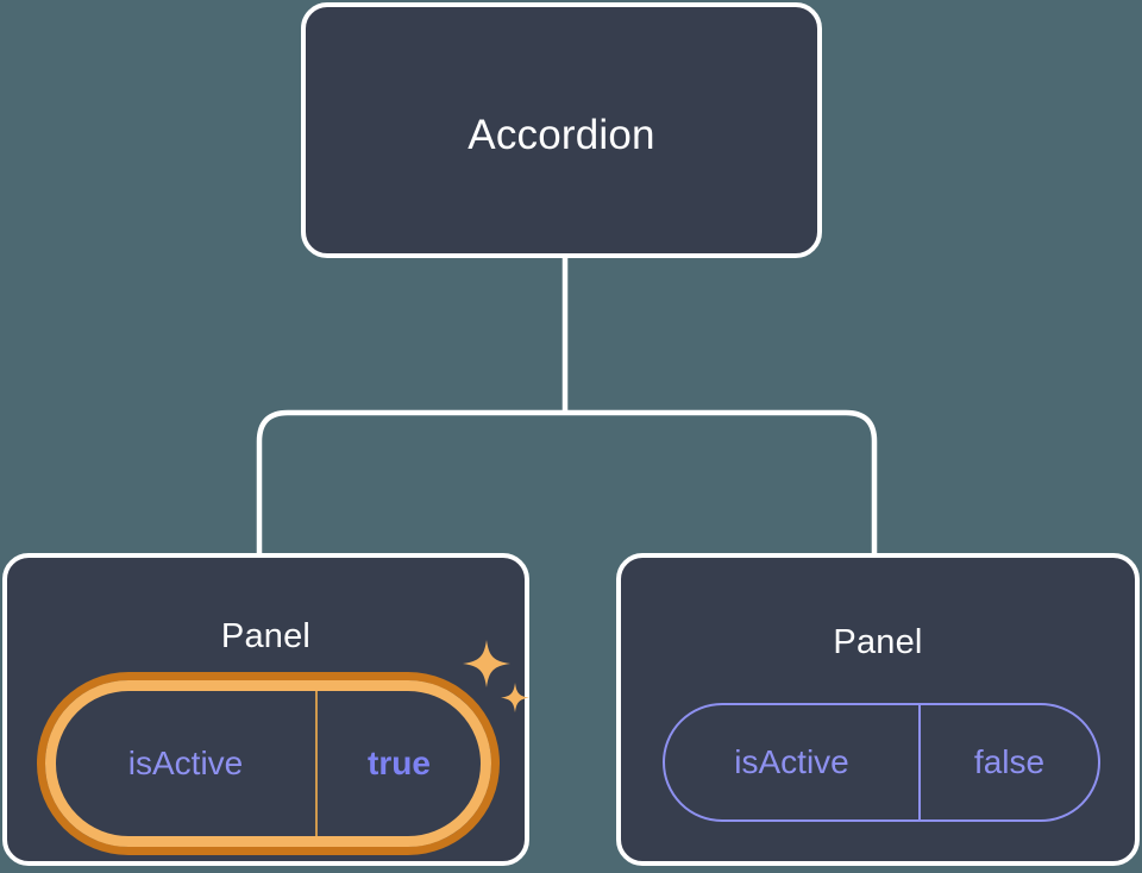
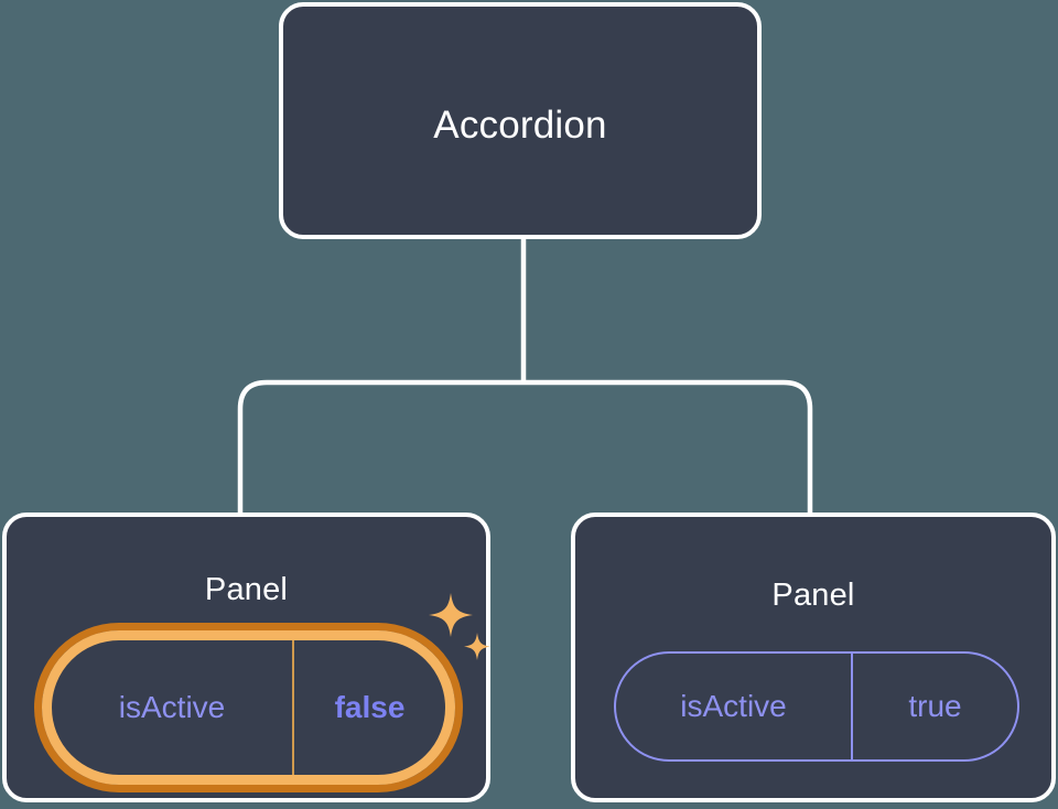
  Accordion
  Panel
  isActive
- true
+ false
  Panel
  isActive
- false
+ true
